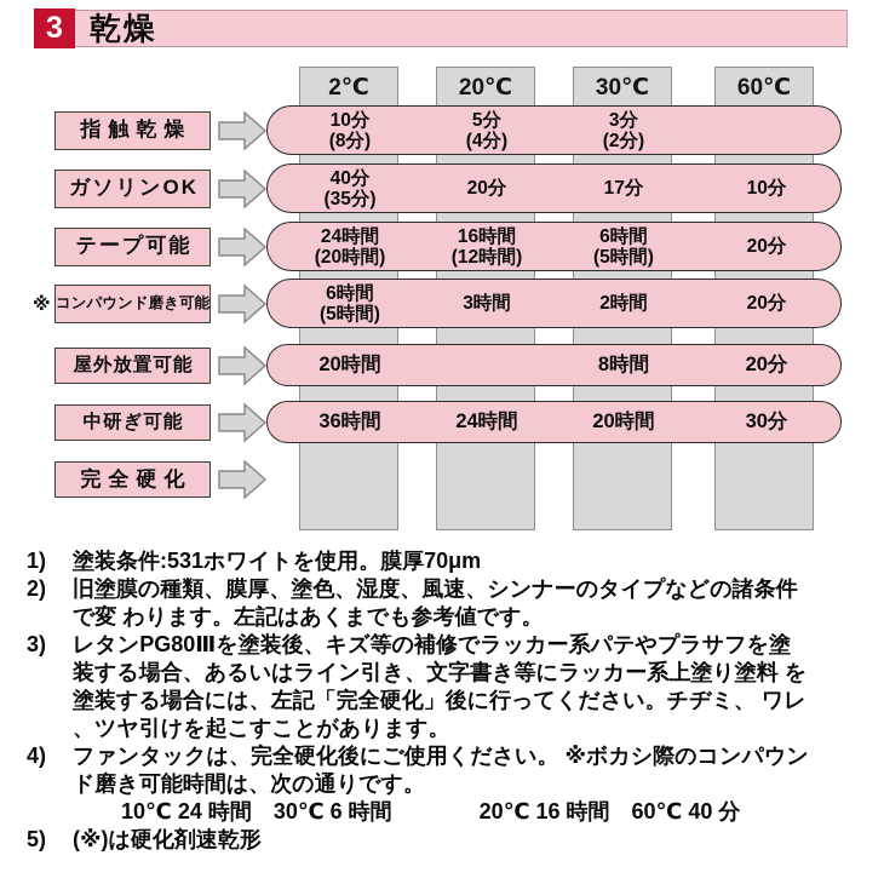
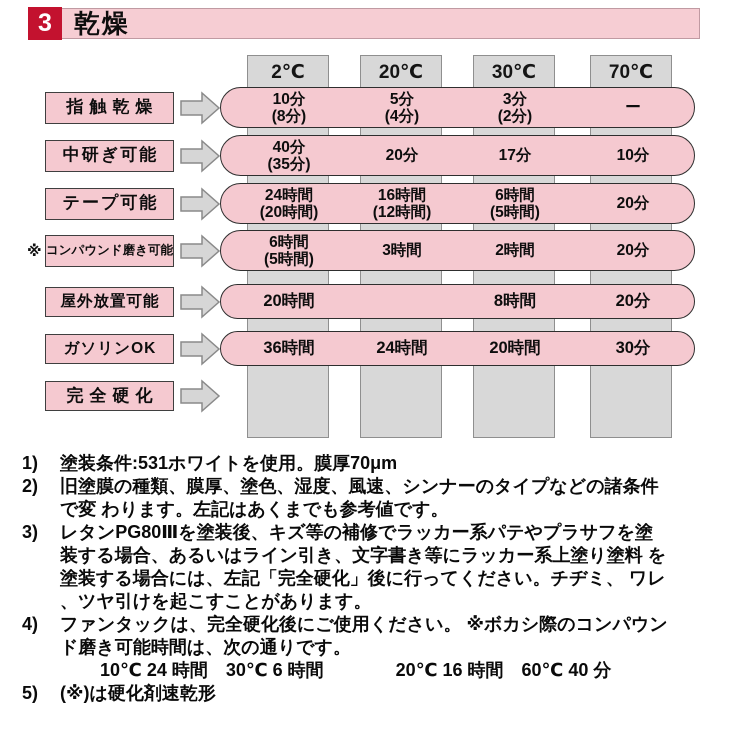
  3
  乾燥
  2℃
  20℃
  30℃
- 60℃
+ 70℃
  指触乾燥
  10分
  (8分)
  5分
  (4分)
  3分
  (2分)
+ ー
- ガソリンOK
+ 中研ぎ可能
  40分
  (35分)
  20分
  17分
  10分
  テープ可能
  24時間
  (20時間)
  16時間
  (12時間)
  6時間
  (5時間)
  20分
  ※
  コンパウンド磨き可能
  6時間
  (5時間)
  3時間
  2時間
  20分
  屋外放置可能
  20時間
  8時間
  20分
- 中研ぎ可能
+ ガソリンOK
  36時間
  24時間
  20時間
  30分
  完全硬化
  1)
  塗装条件:531ホワイトを使用。膜厚70μm
  2)
  旧塗膜の種類、膜厚、塗色、湿度、風速、シンナーのタイプなどの諸条件
  で変 わります。左記はあくまでも参考値です。
  3)
  レタンPG80Ⅲを塗装後、キズ等の補修でラッカー系パテやプラサフを塗
  装する場合、あるいはライン引き、文字書き等にラッカー系上塗り塗料 を
  塗装する場合には、左記「完全硬化」後に行ってください。チヂミ、 ワレ
  、ツヤ引けを起こすことがあります。
  4)
  ファンタックは、完全硬化後にご使用ください。 ※ボカシ際のコンパウン
  ド磨き可能時間は、次の通りです。 10℃ 24 時間 30℃ 6 時間 20℃ 16 時間 60℃ 40 分
  5)
  (※)は硬化剤速乾形
